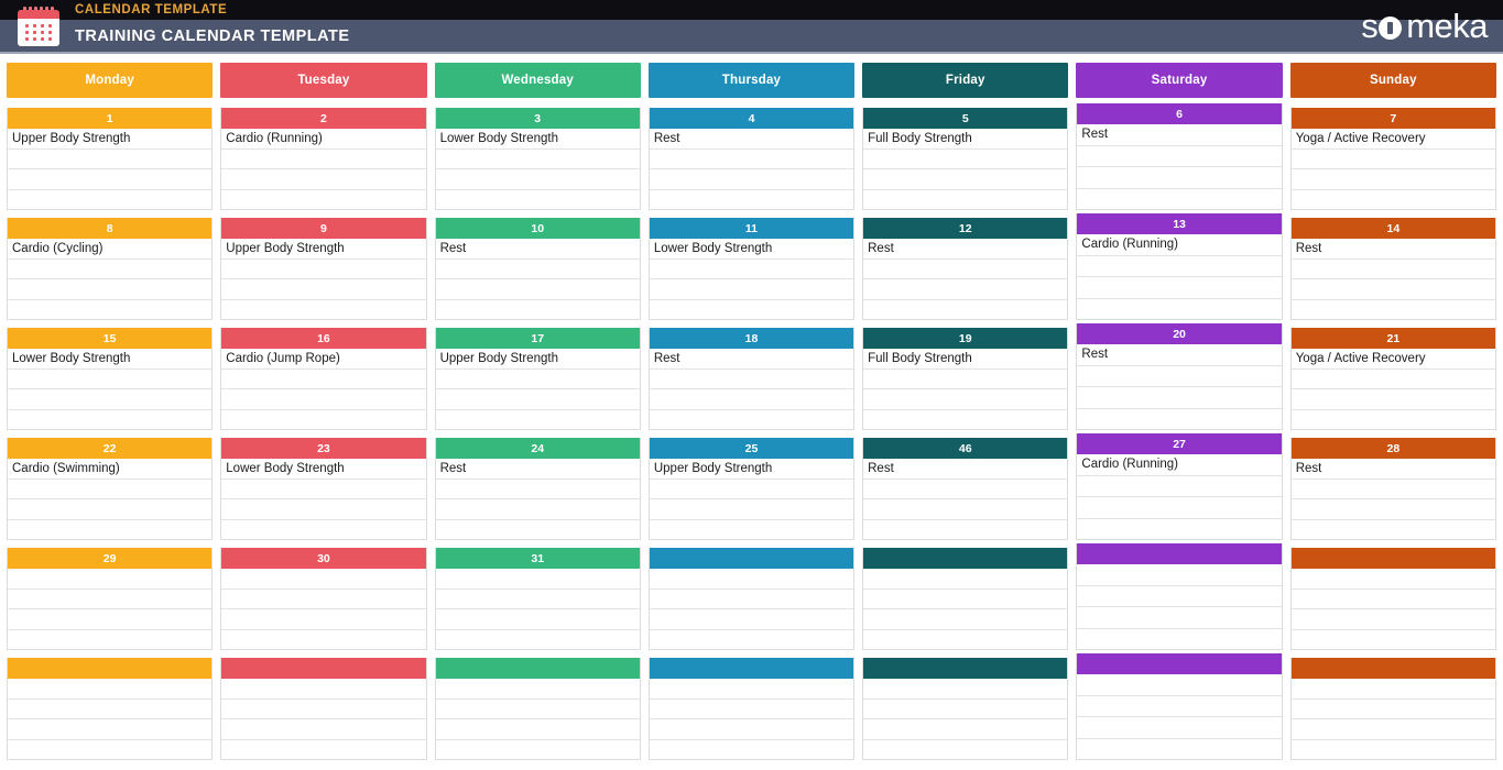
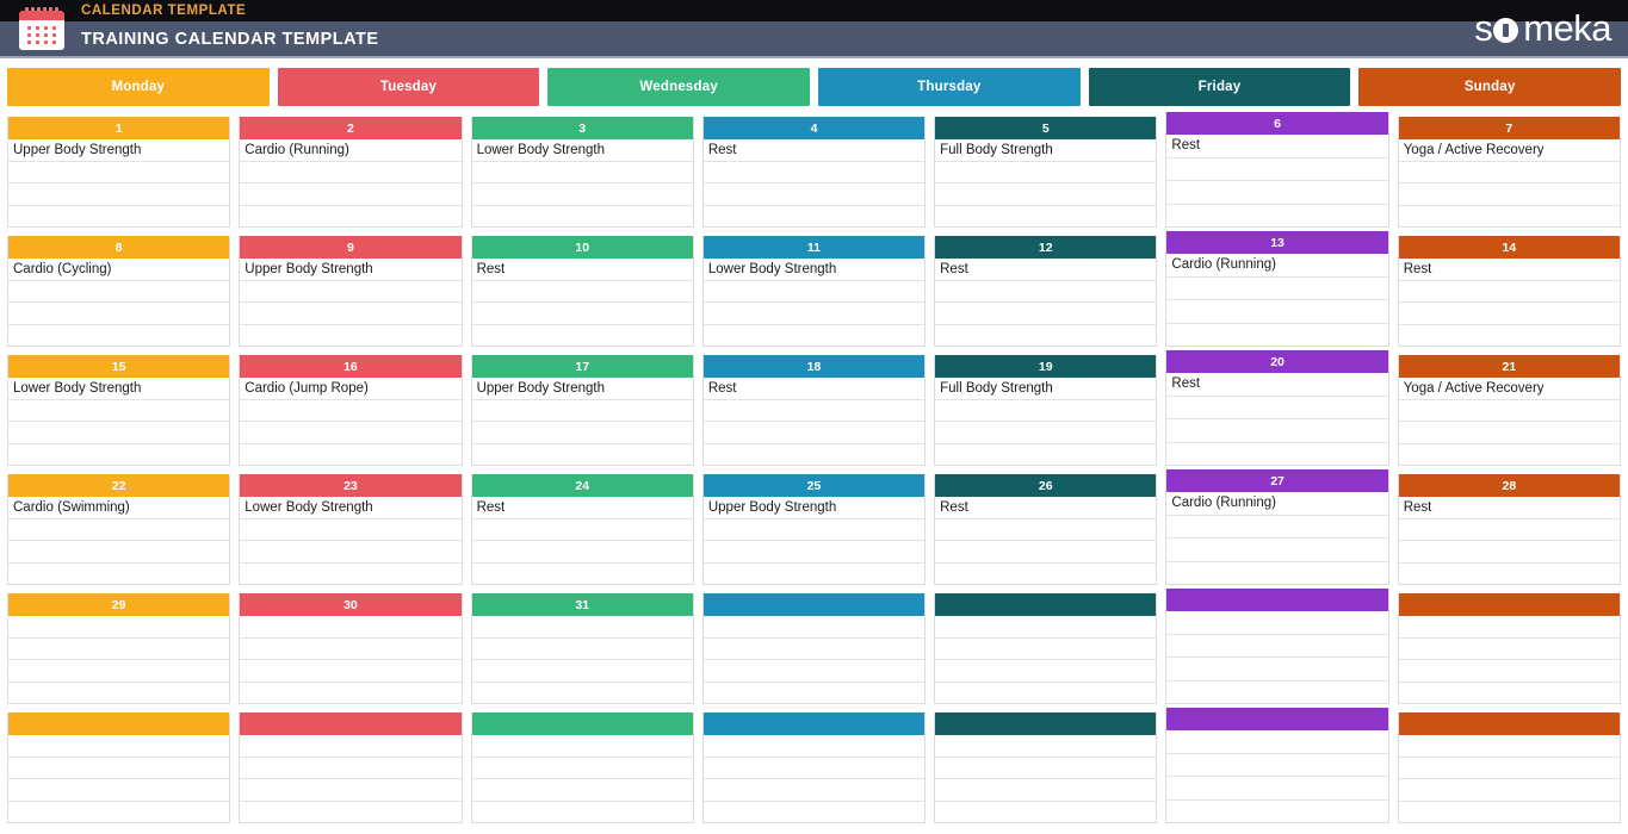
  CALENDAR TEMPLATE
  TRAINING CALENDAR TEMPLATE
  s
  meka
  Monday
  Tuesday
  Wednesday
  Thursday
  Friday
- Saturday
  Sunday
  1
  Upper Body Strength
  2
  Cardio (Running)
  3
  Lower Body Strength
  4
  Rest
  5
  Full Body Strength
  6
  Rest
  7
  Yoga / Active Recovery
  8
  Cardio (Cycling)
  9
  Upper Body Strength
  10
  Rest
  11
  Lower Body Strength
  12
  Rest
  13
  Cardio (Running)
  14
  Rest
  15
  Lower Body Strength
  16
  Cardio (Jump Rope)
  17
  Upper Body Strength
  18
  Rest
  19
  Full Body Strength
  20
  Rest
  21
  Yoga / Active Recovery
  22
  Cardio (Swimming)
  23
  Lower Body Strength
  24
  Rest
  25
  Upper Body Strength
- 46
+ 26
  Rest
  27
  Cardio (Running)
  28
  Rest
  29
  30
  31
